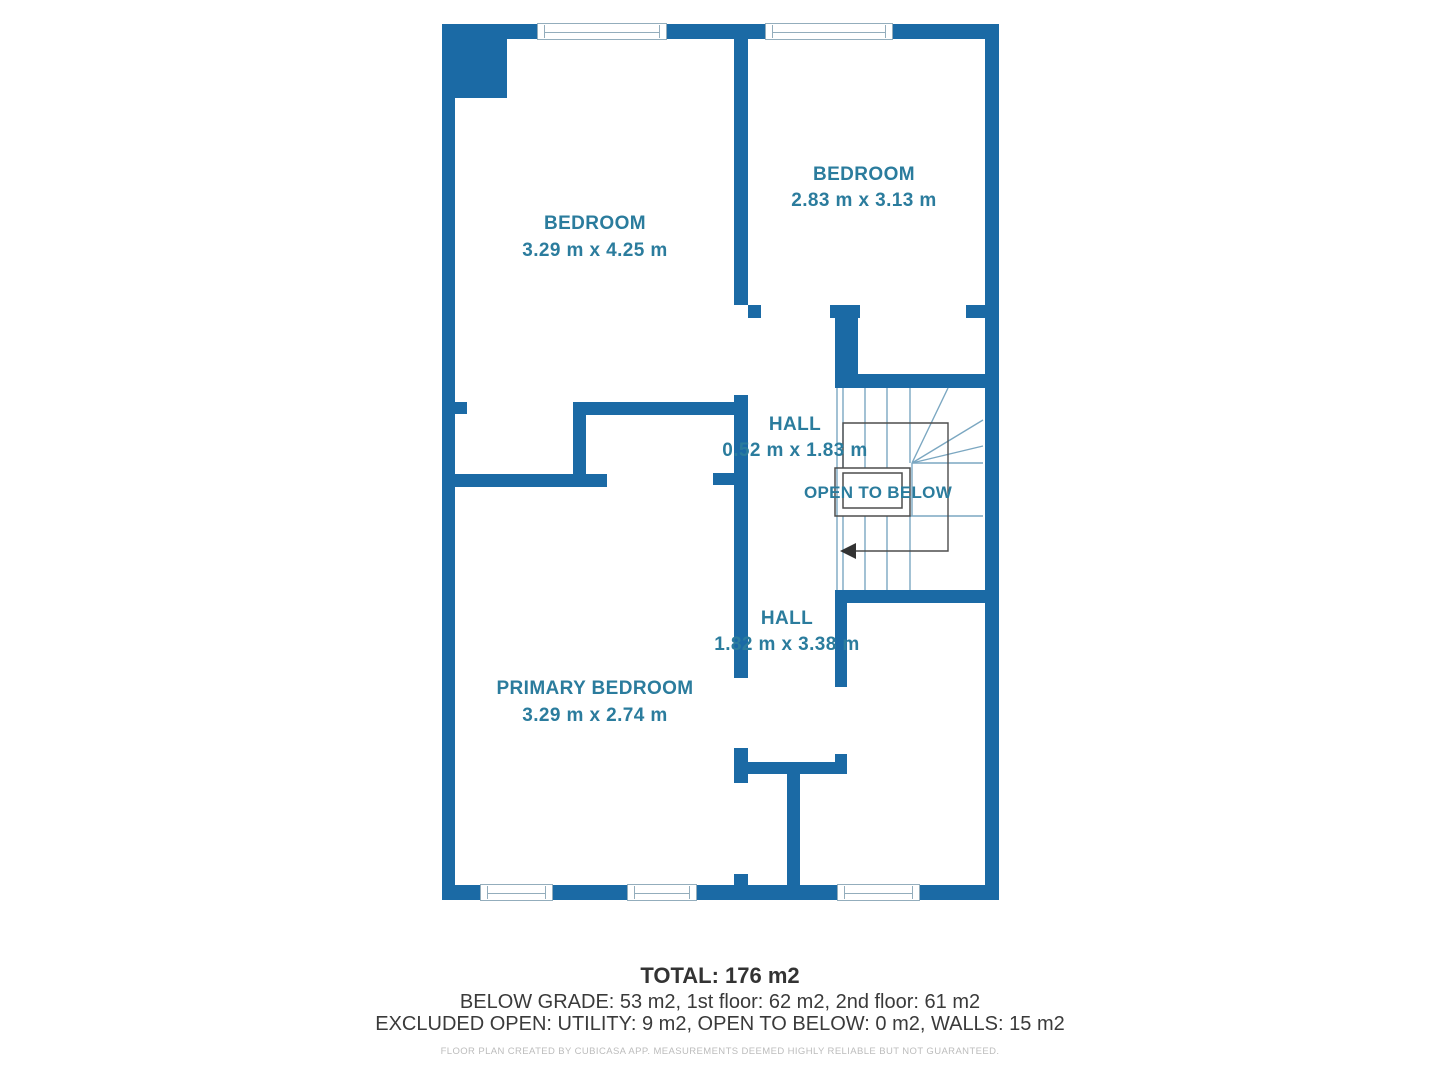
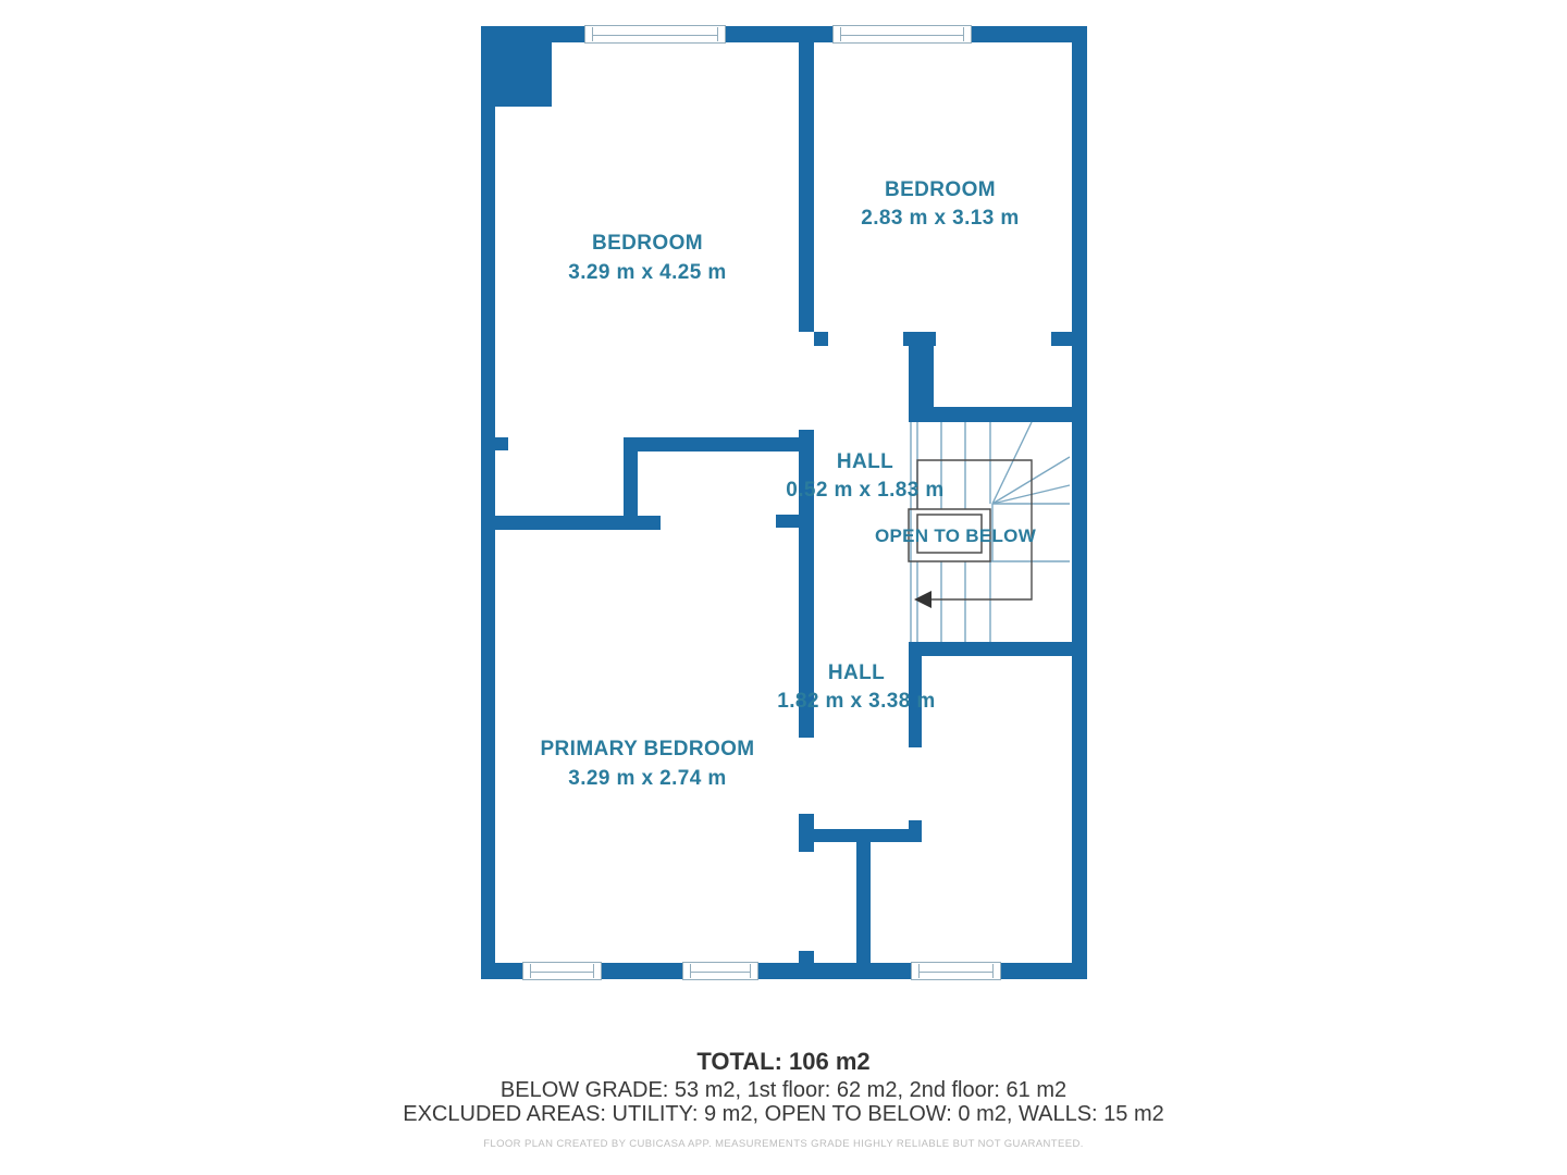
  BEDROOM
  3.29 m x 4.25 m
  BEDROOM
  2.83 m x 3.13 m
  HALL
  0.52 m x 1.83 m
  OPEN TO BELOW
  HALL
  1.82 m x 3.38 m
  PRIMARY BEDROOM
  3.29 m x 2.74 m
- TOTAL: 176 m2
+ TOTAL: 106 m2
  BELOW GRADE: 53 m2, 1st floor: 62 m2, 2nd floor: 61 m2
- EXCLUDED OPEN: UTILITY: 9 m2, OPEN TO BELOW: 0 m2, WALLS: 15 m2
+ EXCLUDED AREAS: UTILITY: 9 m2, OPEN TO BELOW: 0 m2, WALLS: 15 m2
- FLOOR PLAN CREATED BY CUBICASA APP. MEASUREMENTS DEEMED HIGHLY RELIABLE BUT NOT GUARANTEED.
+ FLOOR PLAN CREATED BY CUBICASA APP. MEASUREMENTS GRADE HIGHLY RELIABLE BUT NOT GUARANTEED.
